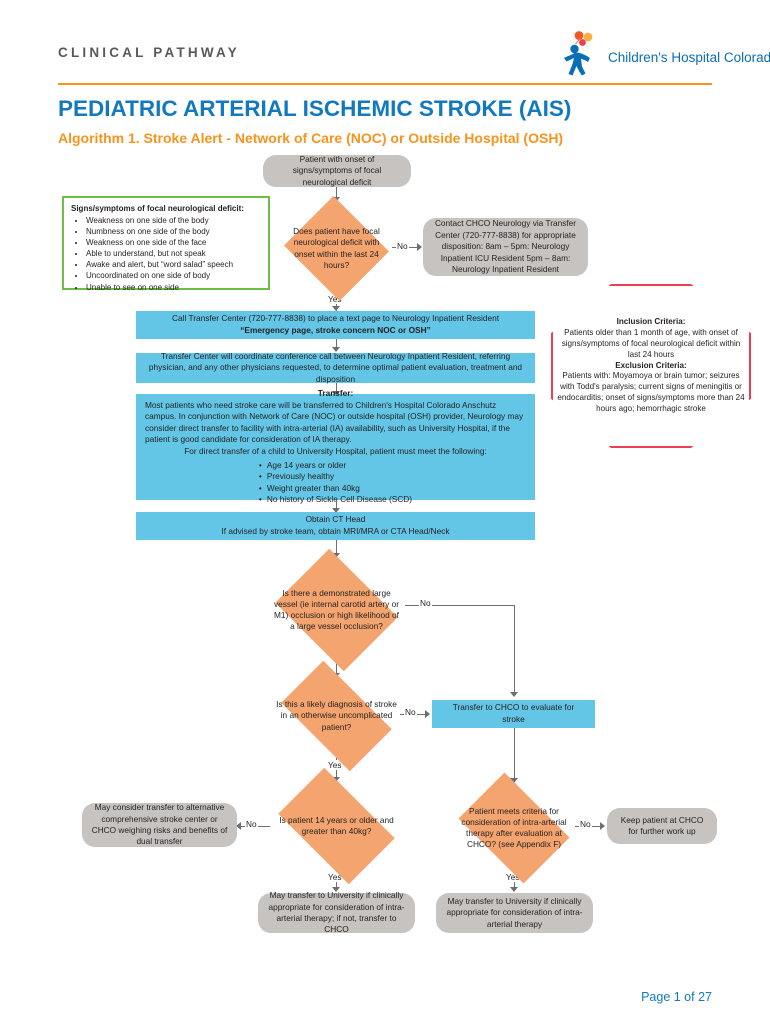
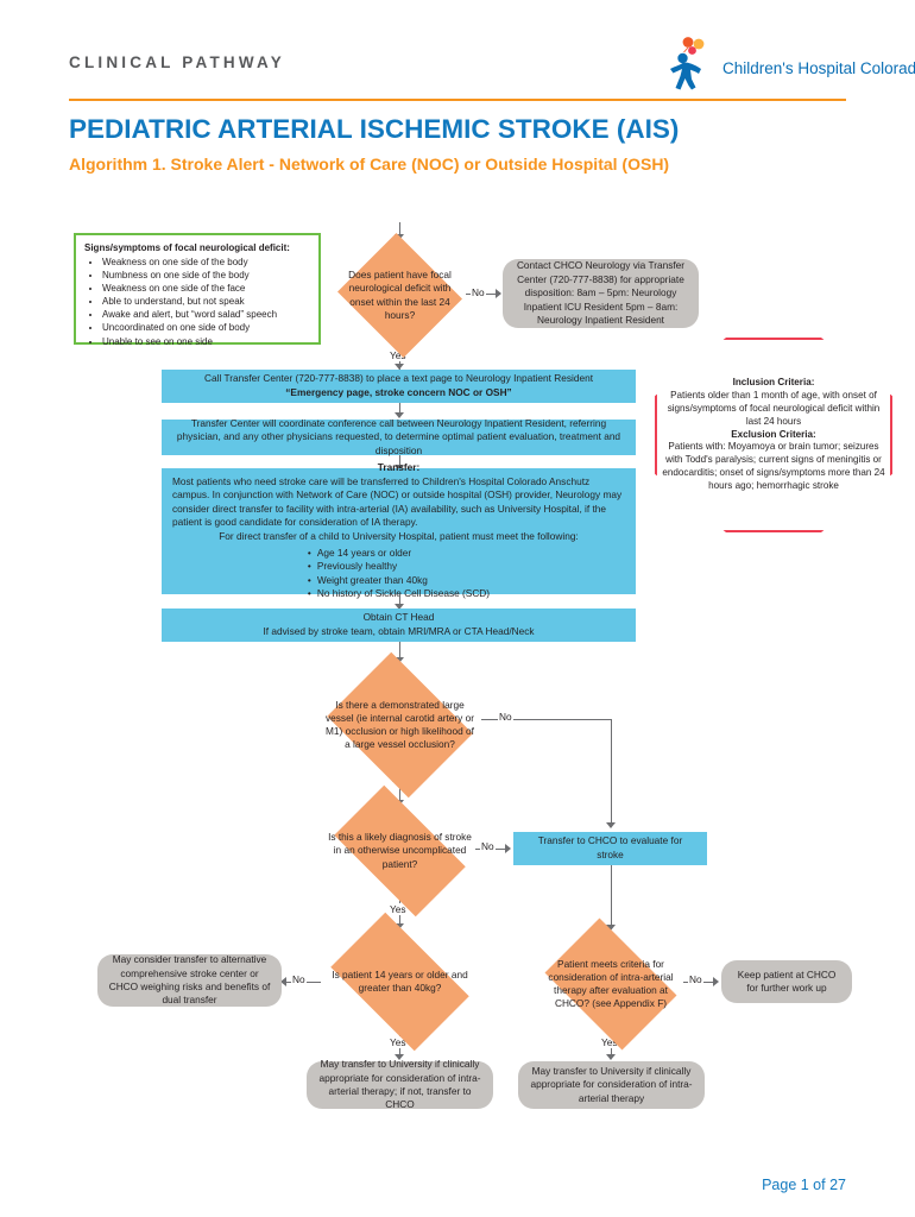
  CLINICAL PATHWAY
  Children's Hospital Colorad
  PEDIATRIC ARTERIAL ISCHEMIC STROKE (AIS)
  Algorithm 1. Stroke Alert - Network of Care (NOC) or Outside Hospital (OSH)
  Signs/symptoms of focal neurological deficit:
  Weakness on one side of the body
  Numbness on one side of the body
  Weakness on one side of the face
  Able to understand, but not speak
  Awake and alert, but “word salad” speech
  Uncoordinated on one side of body
  Unable to see on one side
  Inclusion Criteria:
  Patients older than 1 month of age, with onset of signs/symptoms of focal neurological deficit within last 24 hours
  Exclusion Criteria:
  Patients with: Moyamoya or brain tumor; seizures with Todd's paralysis; current signs of meningitis or endocarditis; onset of signs/symptoms more than 24 hours ago; hemorrhagic stroke
- Patient with onset of signs/symptoms of focal neurological deficit
  Does patient have focal neurological deficit with onset within the last 24 hours?
  No
  Contact CHCO Neurology via Transfer Center (720-777-8838) for appropriate disposition: 8am – 5pm: Neurology Inpatient ICU Resident 5pm – 8am: Neurology Inpatient Resident
  Call Transfer Center (720-777-8838) to place a text page to Neurology Inpatient Resident
  “Emergency page, stroke concern NOC or OSH”
  Transfer Center will coordinate conference call between Neurology Inpatient Resident, referring physician, and any other physicians requested, to determine optimal patient evaluation, treatment and disposition
  Transfer:
  Most patients who need stroke care will be transferred to Children's Hospital Colorado Anschutz campus. In conjunction with Network of Care (NOC) or outside hospital (OSH) provider, Neurology may consider direct transfer to facility with intra-arterial (IA) availability, such as University Hospital, if the patient is good candidate for consideration of IA therapy.
  For direct transfer of a child to University Hospital, patient must meet the following:
  Age 14 years or older
  Previously healthy
  Weight greater than 40kg
  No history of Sickl Cell Disease (SCD)
  Obtain CT Head
  If advised by stroke team, obtain MRI/MRA or CTA Head/Neck
  Is there a demonstrated large vessel (ie internal carotid artery or M1) occlusion or high likelihood of a large vessel occlusion?
  No
  Is this a likely diagnosis of stroke in an otherwise uncomplicated patient?
  No
  Transfer to CHCO to evaluate for stroke
  Yes
  Is patient 14 years or older and greater than 40kg?
  No
  May consider transfer to alternative comprehensive stroke center or CHCO weighing risks and benefits of dual transfer
  Patient meets criteria for consideration of intra-arterial therapy after evaluation at CHCO? (see Appendix F)
  No
  Keep patient at CHCO for further work up
  Yes
  May transfer to University if clinically appropriate for consideration of intra-arterial therapy; if not, transfer to CHCO
  May transfer to University if clinically appropriate for consideration of intra-arterial therapy
  Page 1 of 27
